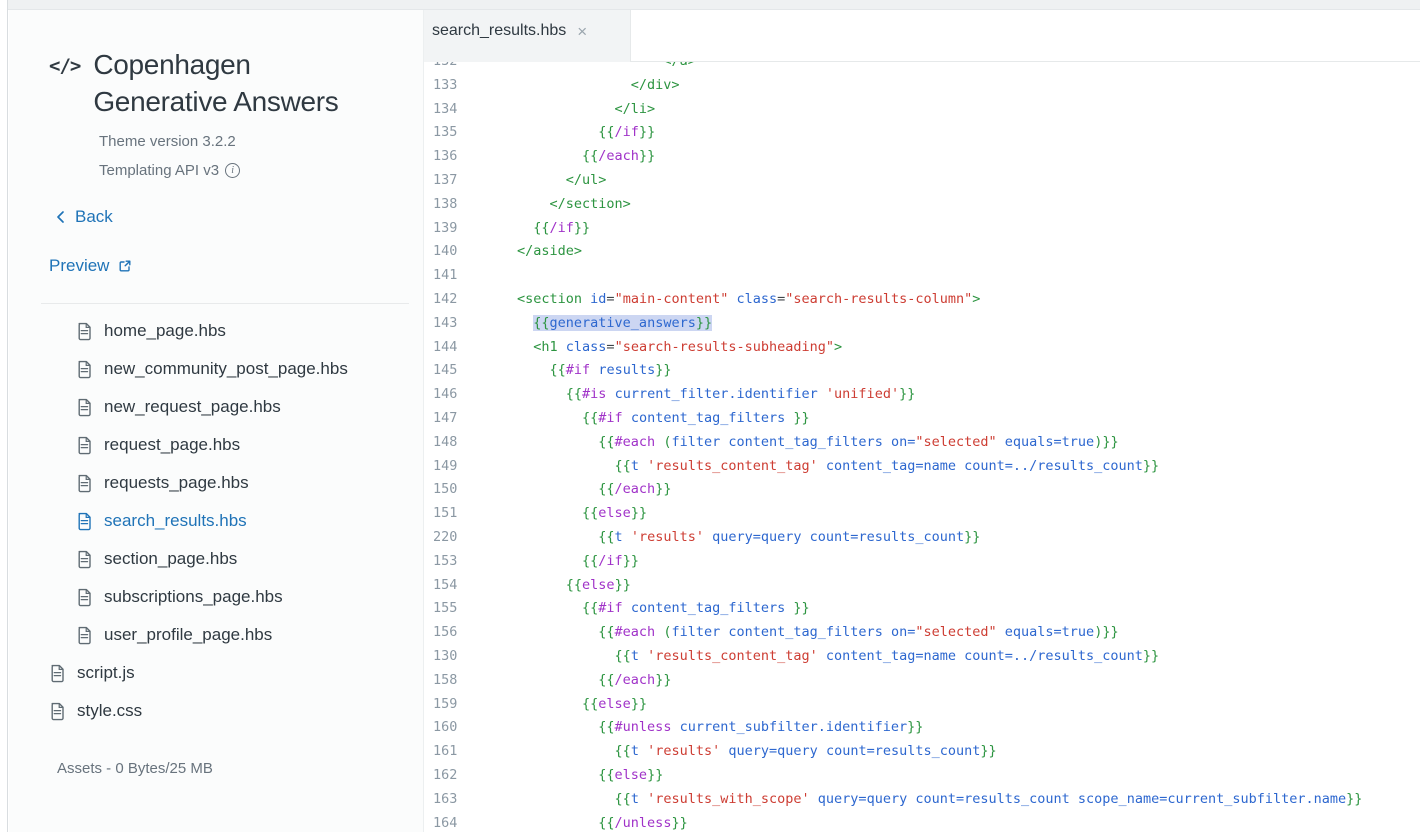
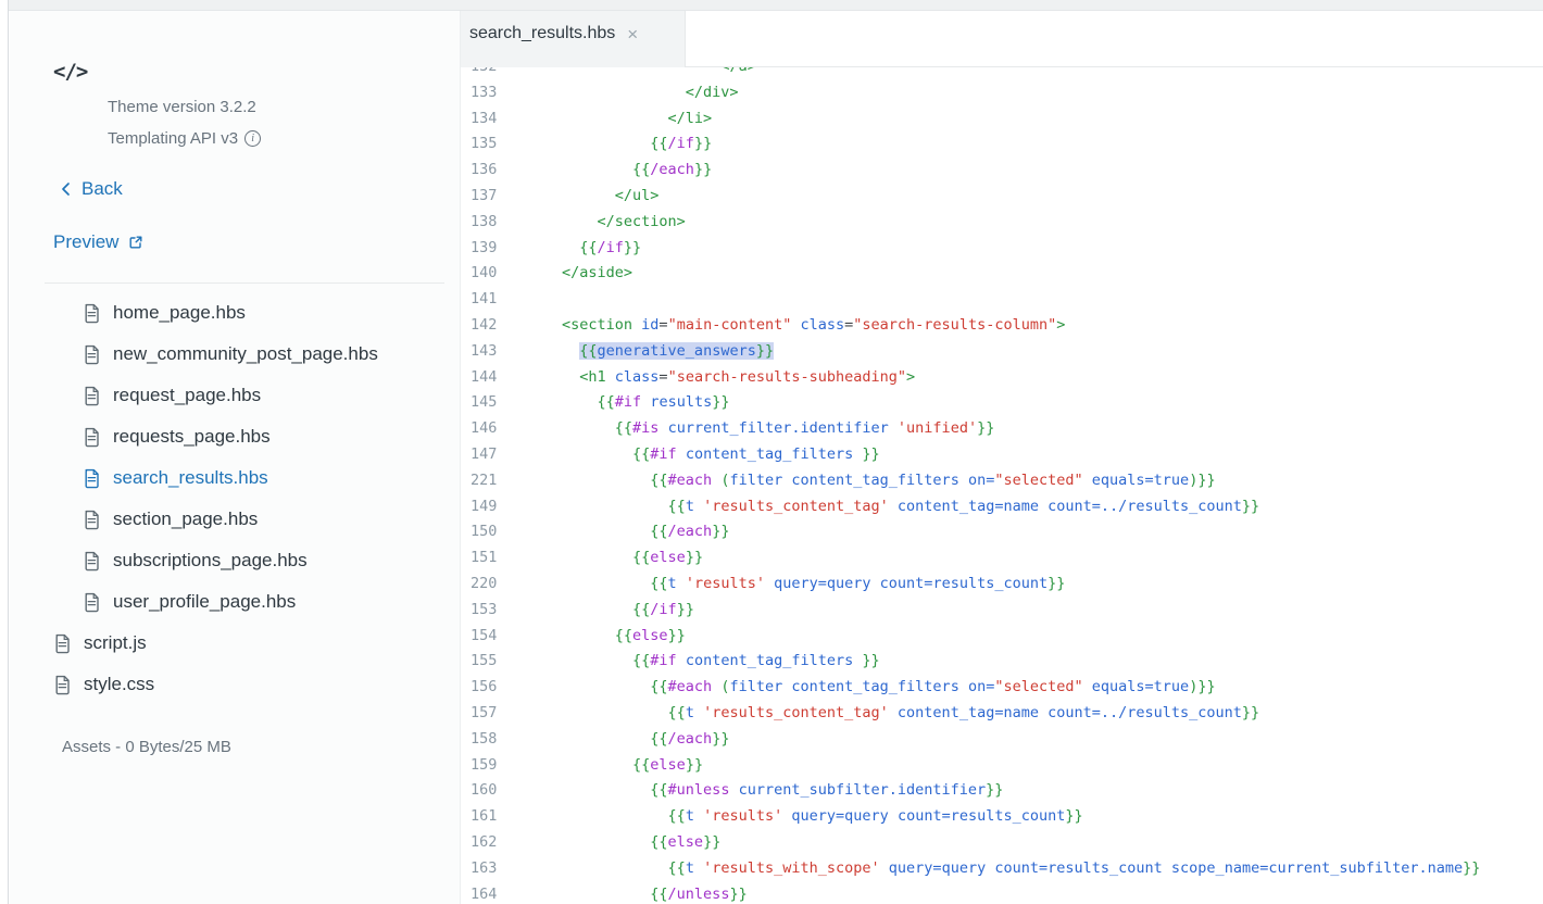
  </>
- Copenhagen Generative Answers
  Theme version 3.2.2
  Templating API v3
  i
  Back
  Preview
  home_page.hbs
  new_community_post_page.hbs
- new_request_page.hbs
  request_page.hbs
  requests_page.hbs
  search_results.hbs
  section_page.hbs
  subscriptions_page.hbs
  user_profile_page.hbs
  script.js
  style.css
  Assets - 0 Bytes/25 MB
  133
  </div>
  134
  </li>
  135
  {{/if}}
  136
  {{/each}}
  137
  </ul>
  138
  </section>
  139
  {{/if}}
  140
  </aside>
  141
  142
  <section id="main-content" class="search-results-column">
  143
  {{generative_answers}}
  144
  <h1 class="search-results-subheading">
  145
  {{#if results}}
  146
  {{#is current_filter.identifier 'unified'}}
  147
  {{#if content_tag_filters }}
- 148
+ 221
  {{#each (filter content_tag_filters on="selected" equals=true)}}
  149
  {{t 'results_content_tag' content_tag=name count=../results_count}}
  150
  {{/each}}
  151
  {{else}}
  220
  {{t 'results' query=query count=results_count}}
  153
  {{/if}}
  154
  {{else}}
  155
  {{#if content_tag_filters }}
  156
  {{#each (filter content_tag_filters on="selected" equals=true)}}
- 130
+ 157
  {{t 'results_content_tag' content_tag=name count=../results_count}}
  158
  {{/each}}
  159
  {{else}}
  160
  {{#unless current_subfilter.identifier}}
  161
  {{t 'results' query=query count=results_count}}
  162
  {{else}}
  163
  {{t 'results_with_scope' query=query count=results_count scope_name=current_subfilter.name}}
  164
  {{/unless}}
  search_results.hbs
  ×
